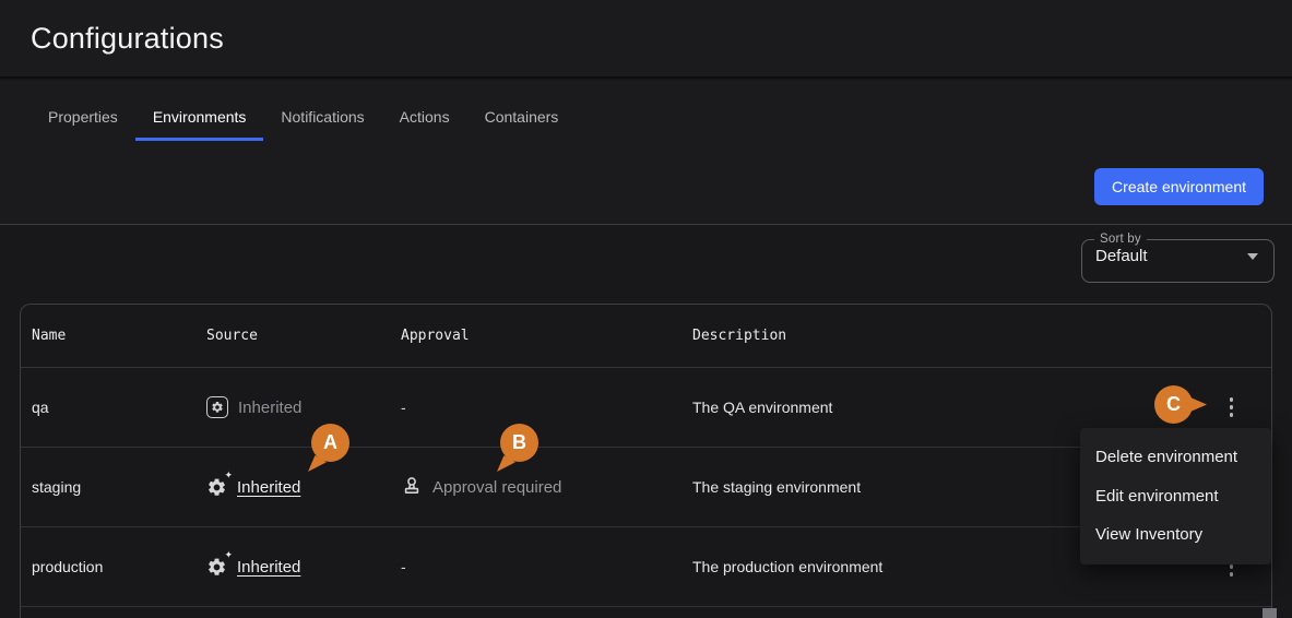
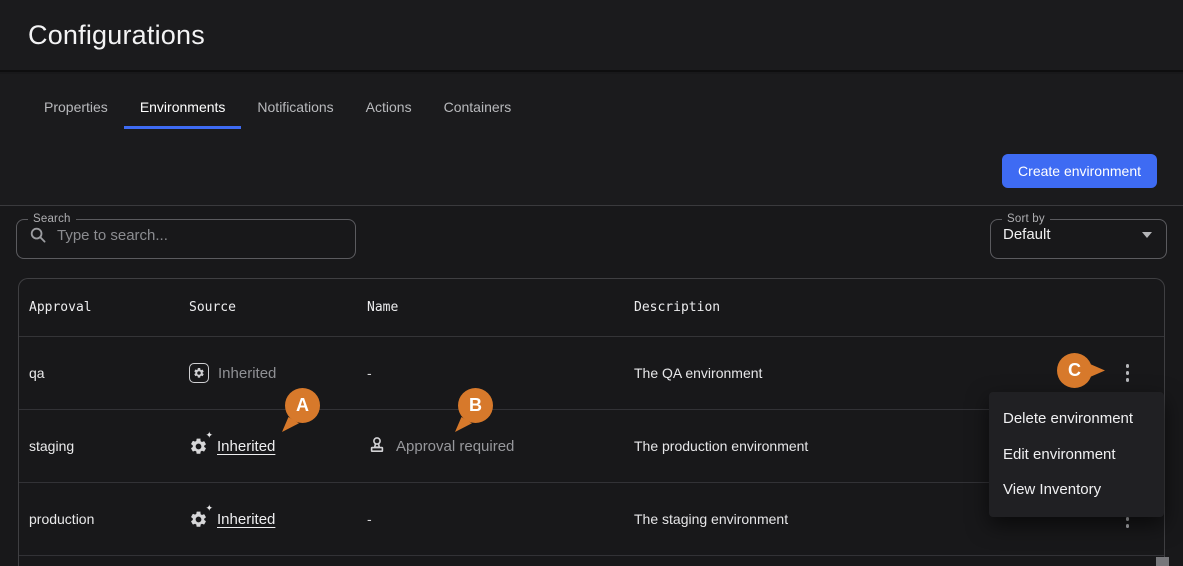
  Configurations
  Properties
  Environments
  Notifications
  Actions
  Containers
  Create environment
+ Search
+ Type to search...
  Sort by
  Default
- Name
+ Approval
  Source
- Approval
+ Name
  Description
  qa
  Inherited
  -
  The QA environment
  staging
  ✦
  Inherited
  Approval required
- The staging environment
+ The production environment
  production
  ✦
  Inherited
  -
- The production environment
+ The staging environment
  Delete environment
  Edit environment
  View Inventory
  A
  B
  C
